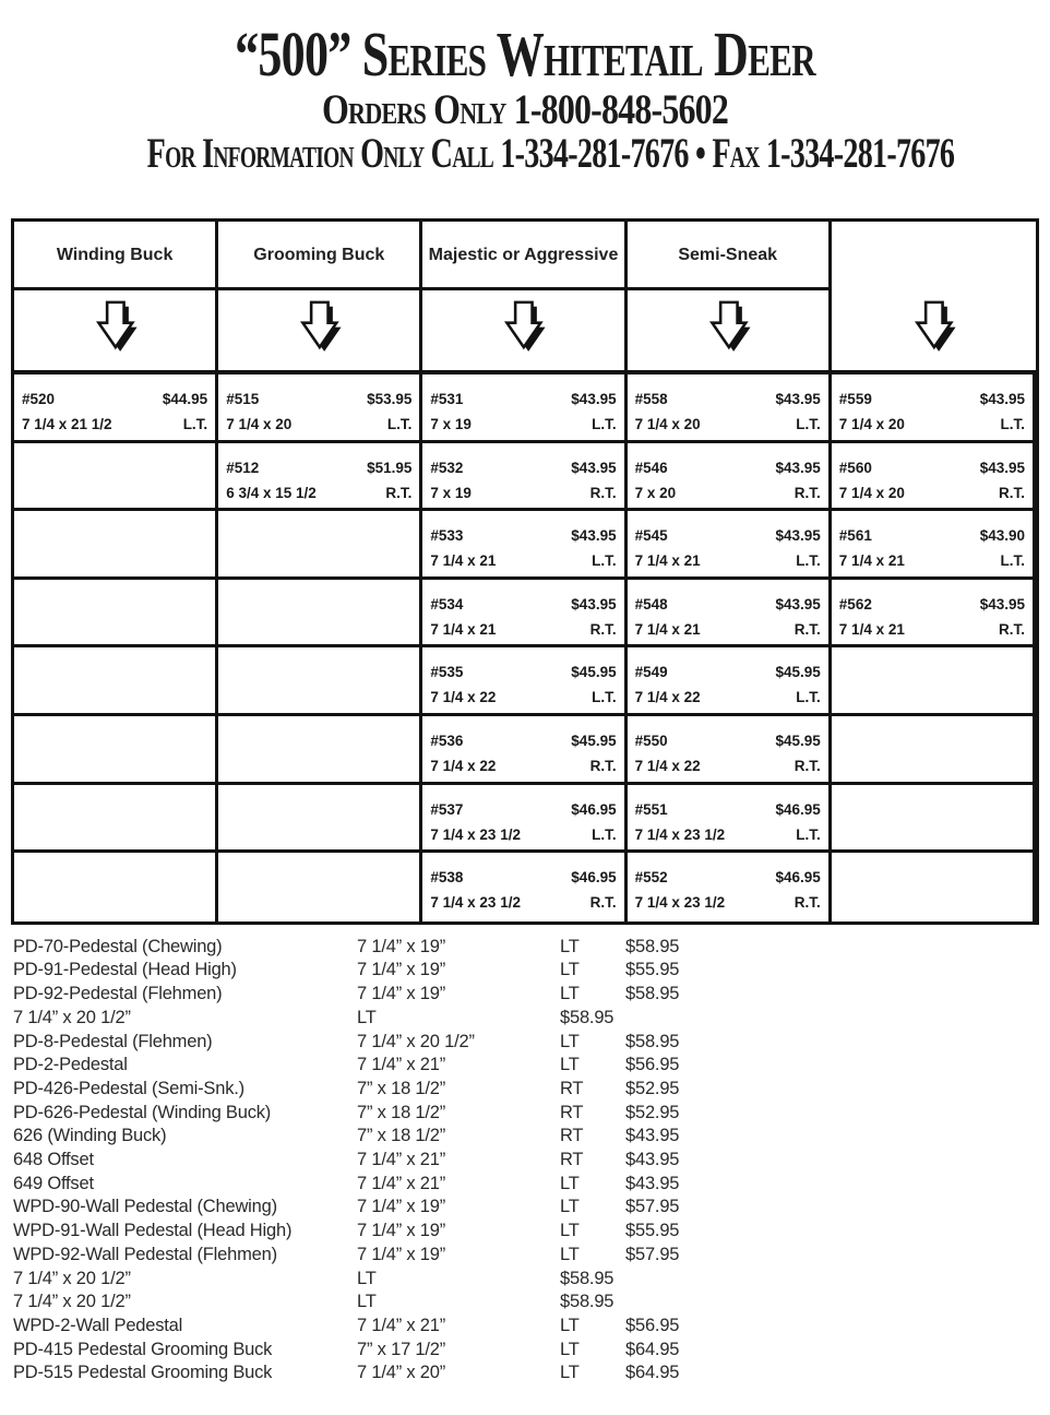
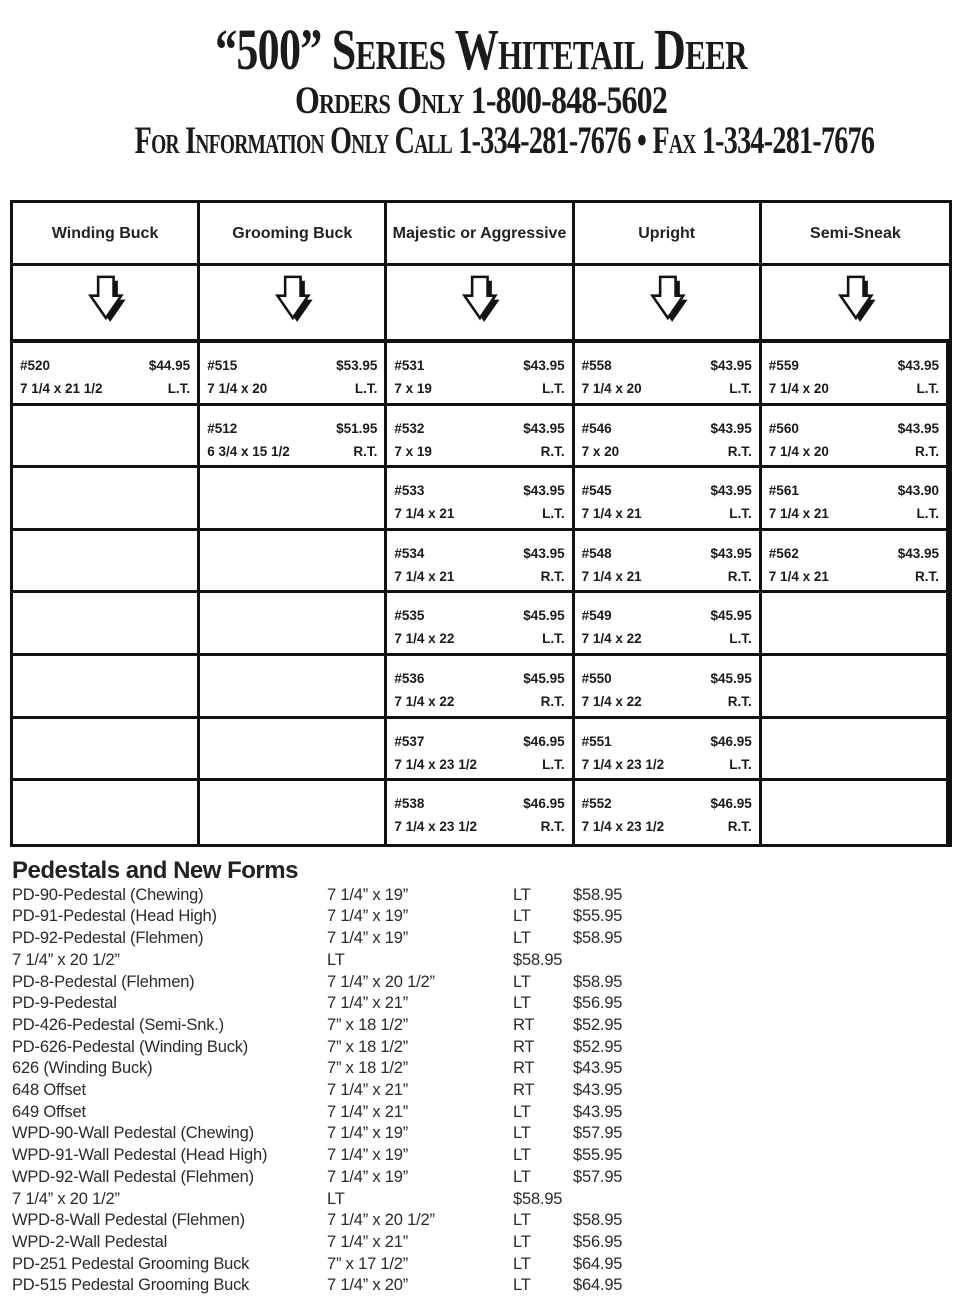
  “500” Series Whitetail Deer
  Orders Only 1-800-848-5602
  For Information Only Call 1-334-281-7676 • Fax 1-334-281-7676
  Winding Buck
  Grooming Buck
  Majestic or Aggressive
+ Upright
  Semi-Sneak
  #520
  $44.95
  7 1/4 x 21 1/2
  L.T.
  #515
  $53.95
  7 1/4 x 20
  L.T.
  #531
  $43.95
  7 x 19
  L.T.
  #558
  $43.95
  7 1/4 x 20
  L.T.
  #559
  $43.95
  7 1/4 x 20
  L.T.
  #512
  $51.95
  6 3/4 x 15 1/2
  R.T.
  #532
  $43.95
  7 x 19
  R.T.
  #546
  $43.95
  7 x 20
  R.T.
  #560
  $43.95
  7 1/4 x 20
  R.T.
  #533
  $43.95
  7 1/4 x 21
  L.T.
  #545
  $43.95
  7 1/4 x 21
  L.T.
  #561
  $43.90
  7 1/4 x 21
  L.T.
  #534
  $43.95
  7 1/4 x 21
  R.T.
  #548
  $43.95
  7 1/4 x 21
  R.T.
  #562
  $43.95
  7 1/4 x 21
  R.T.
  #535
  $45.95
  7 1/4 x 22
  L.T.
  #549
  $45.95
  7 1/4 x 22
  L.T.
  #536
  $45.95
  7 1/4 x 22
  R.T.
  #550
  $45.95
  7 1/4 x 22
  R.T.
  #537
  $46.95
  7 1/4 x 23 1/2
  L.T.
  #551
  $46.95
  7 1/4 x 23 1/2
  L.T.
  #538
  $46.95
  7 1/4 x 23 1/2
  R.T.
  #552
  $46.95
  7 1/4 x 23 1/2
  R.T.
+ Pedestals and New Forms
- PD-70-Pedestal (Chewing)
+ PD-90-Pedestal (Chewing)
  7 1/4” x 19”
  LT
  $58.95
  PD-91-Pedestal (Head High)
  7 1/4” x 19”
  LT
  $55.95
  PD-92-Pedestal (Flehmen)
  7 1/4” x 19”
  LT
  $58.95
  7 1/4” x 20 1/2”
  LT
  $58.95
  PD-8-Pedestal (Flehmen)
  7 1/4” x 20 1/2”
  LT
  $58.95
- PD-2-Pedestal
+ PD-9-Pedestal
  7 1/4” x 21”
  LT
  $56.95
  PD-426-Pedestal (Semi-Snk.)
  7” x 18 1/2”
  RT
  $52.95
  PD-626-Pedestal (Winding Buck)
  7” x 18 1/2”
  RT
  $52.95
  626 (Winding Buck)
  7” x 18 1/2”
  RT
  $43.95
  648 Offset
  7 1/4” x 21”
  RT
  $43.95
  649 Offset
  7 1/4” x 21”
  LT
  $43.95
  WPD-90-Wall Pedestal (Chewing)
  7 1/4” x 19”
  LT
  $57.95
  WPD-91-Wall Pedestal (Head High)
  7 1/4” x 19”
  LT
  $55.95
  WPD-92-Wall Pedestal (Flehmen)
  7 1/4” x 19”
  LT
  $57.95
  7 1/4” x 20 1/2”
  LT
  $58.95
+ WPD-8-Wall Pedestal (Flehmen)
  7 1/4” x 20 1/2”
  LT
  $58.95
  WPD-2-Wall Pedestal
  7 1/4” x 21”
  LT
  $56.95
- PD-415 Pedestal Grooming Buck
+ PD-251 Pedestal Grooming Buck
  7” x 17 1/2”
  LT
  $64.95
  PD-515 Pedestal Grooming Buck
  7 1/4” x 20”
  LT
  $64.95
